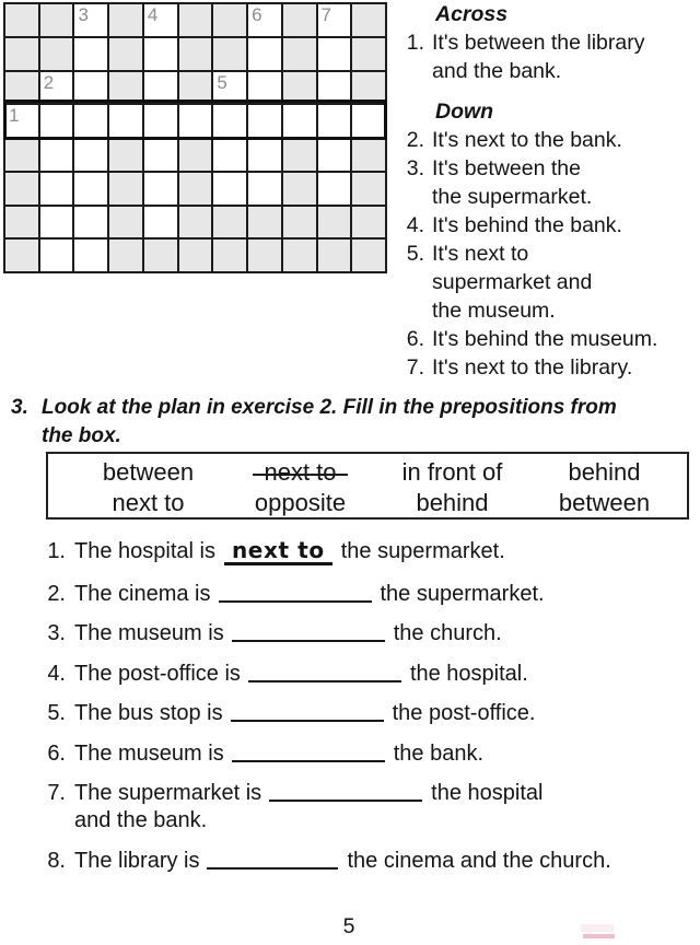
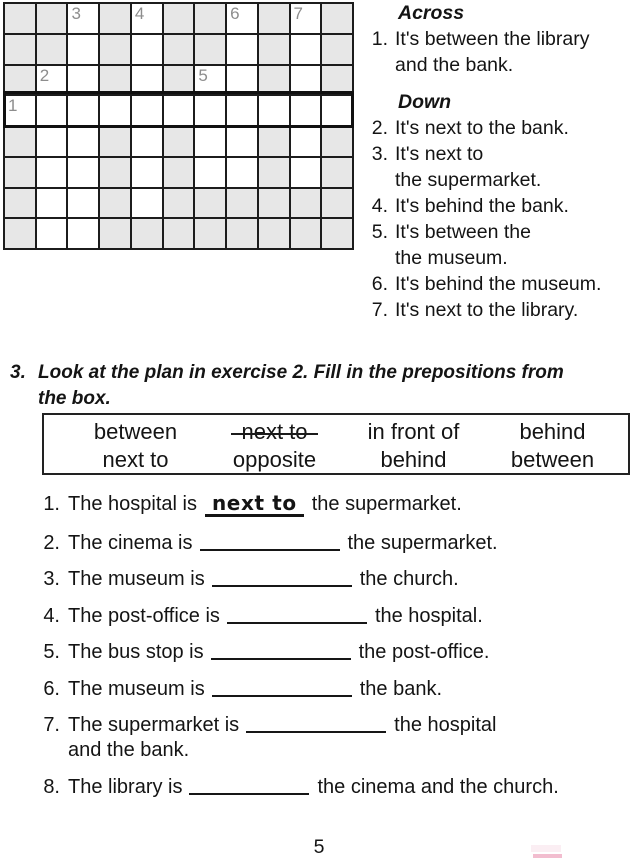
  3
  4
  6
  7
  2
  5
  1
  Across
  1.
  It's between the library
  and the bank.
  Down
  2.
  It's next to the bank.
  3.
- It's between the
+ It's next to
  the supermarket.
  4.
  It's behind the bank.
  5.
- It's next to
+ It's between the
- supermarket and
  the museum.
  6.
  It's behind the museum.
  7.
  It's next to the library.
  3.
  Look at the plan in exercise 2. Fill in the prepositions from
  the box.
  between
  next to
  in front of
  behind
  next to
  opposite
  behind
  between
  1.
  The hospital is
  next to
  the supermarket.
  2.
  The cinema is
  the supermarket.
  3.
  The museum is
  the church.
  4.
  The post-office is
  the hospital.
  5.
  The bus stop is
  the post-office.
  6.
  The museum is
  the bank.
  7.
  The supermarket is
  the hospital
  and the bank.
  8.
  The library is
  the cinema and the church.
  5
